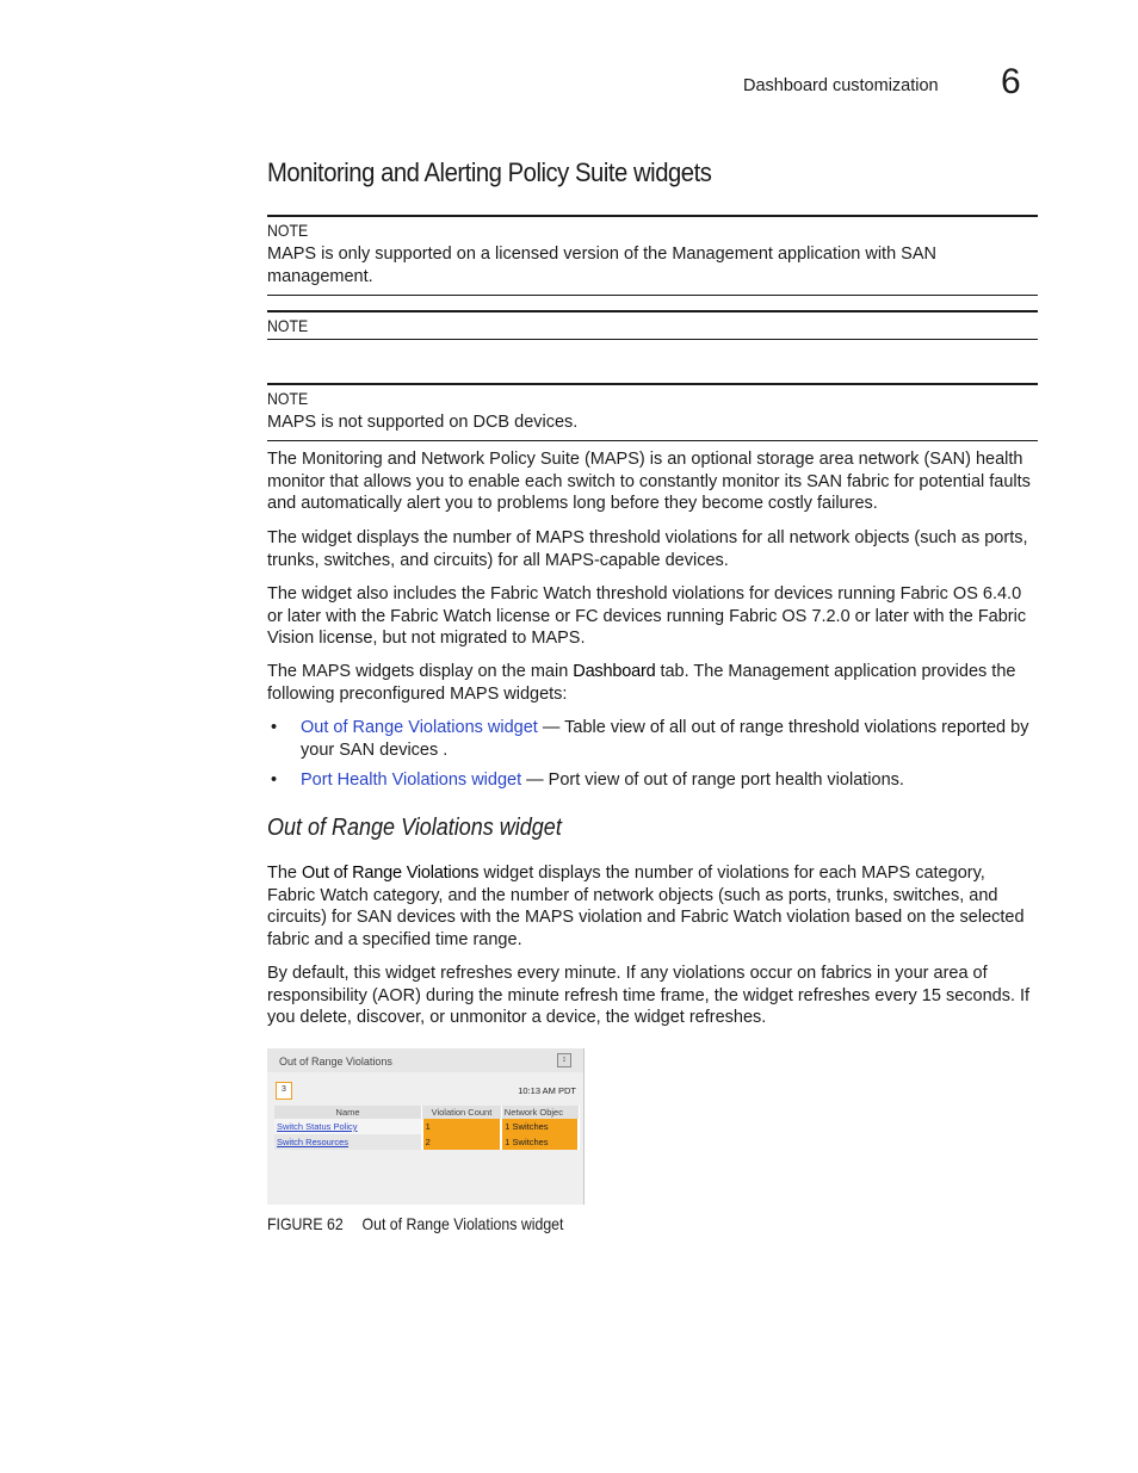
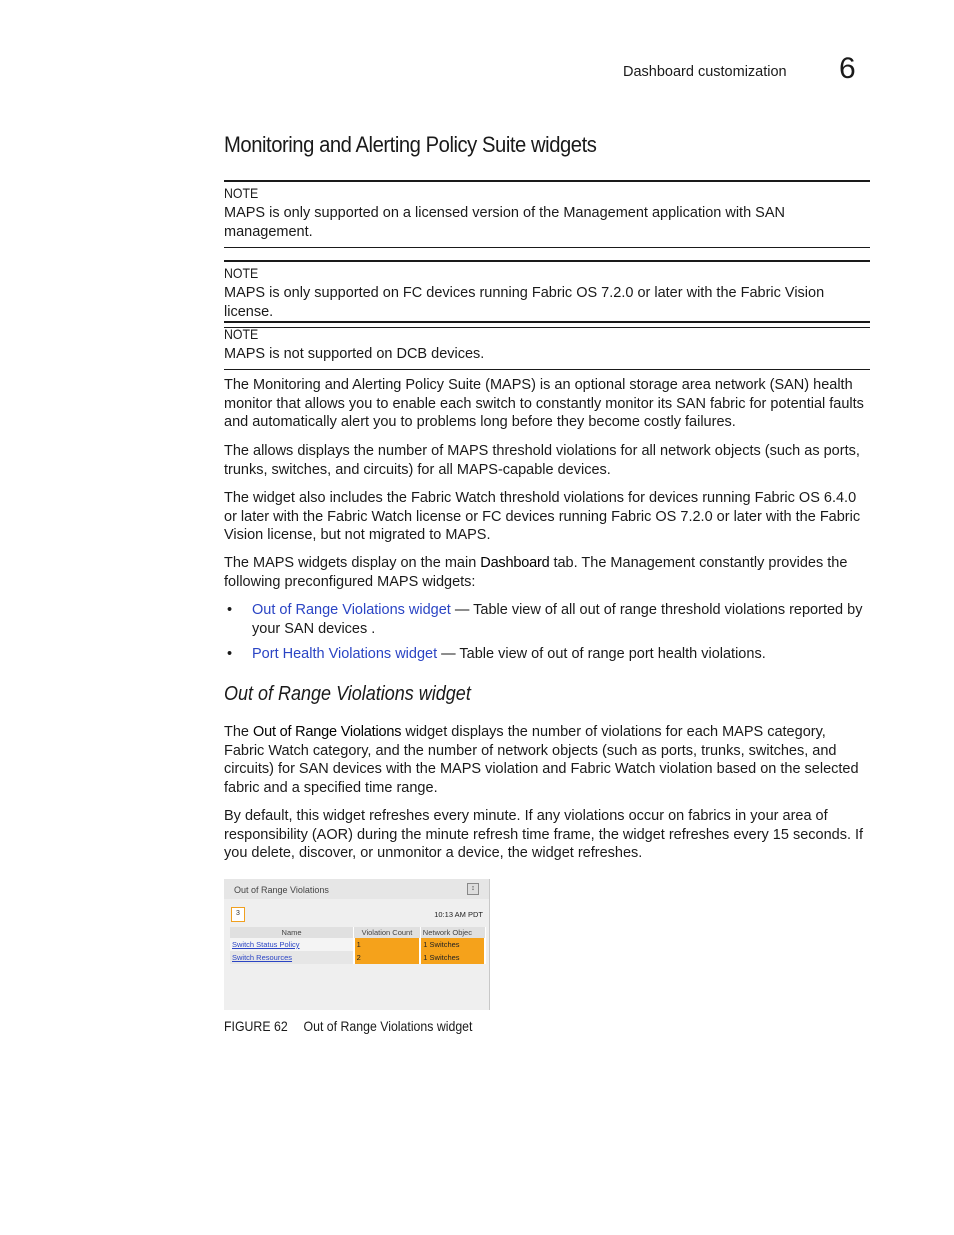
  Dashboard customization
  6
  Monitoring and Alerting Policy Suite widgets
  NOTE
  MAPS is only supported on a licensed version of the Management application with SAN management.
  NOTE
+ MAPS is only supported on FC devices running Fabric OS 7.2.0 or later with the Fabric Vision license.
  NOTE
  MAPS is not supported on DCB devices.
- The Monitoring and Network Policy Suite (MAPS) is an optional storage area network (SAN) health monitor that allows you to enable each switch to constantly monitor its SAN fabric for potential faults and automatically alert you to problems long before they become costly failures.
+ The Monitoring and Alerting Policy Suite (MAPS) is an optional storage area network (SAN) health monitor that allows you to enable each switch to constantly monitor its SAN fabric for potential faults and automatically alert you to problems long before they become costly failures.
- The widget displays the number of MAPS threshold violations for all network objects (such as ports, trunks, switches, and circuits) for all MAPS-capable devices.
+ The allows displays the number of MAPS threshold violations for all network objects (such as ports, trunks, switches, and circuits) for all MAPS-capable devices.
  The widget also includes the Fabric Watch threshold violations for devices running Fabric OS 6.4.0 or later with the Fabric Watch license or FC devices running Fabric OS 7.2.0 or later with the Fabric Vision license, but not migrated to MAPS.
- The MAPS widgets display on the main Dashboard tab. The Management application provides the following preconfigured MAPS widgets:
+ The MAPS widgets display on the main Dashboard tab. The Management constantly provides the following preconfigured MAPS widgets:
  •
  Out of Range Violations widget — Table view of all out of range threshold violations reported by your SAN devices .
  •
- Port Health Violations widget — Port view of out of range port health violations.
+ Port Health Violations widget — Table view of out of range port health violations.
  Out of Range Violations widget
  The Out of Range Violations widget displays the number of violations for each MAPS category, Fabric Watch category, and the number of network objects (such as ports, trunks, switches, and circuits) for SAN devices with the MAPS violation and Fabric Watch violation based on the selected fabric and a specified time range.
  By default, this widget refreshes every minute. If any violations occur on fabrics in your area of responsibility (AOR) during the minute refresh time frame, the widget refreshes every 15 seconds. If you delete, discover, or unmonitor a device, the widget refreshes.
  Out of Range Violations
  10:13 AM PDT
  Name	Violation Count	Network Objec
  Switch Status Policy	1	1 Switches
  Switch Resources	2	1 Switches
  FIGURE 62 Out of Range Violations widget
